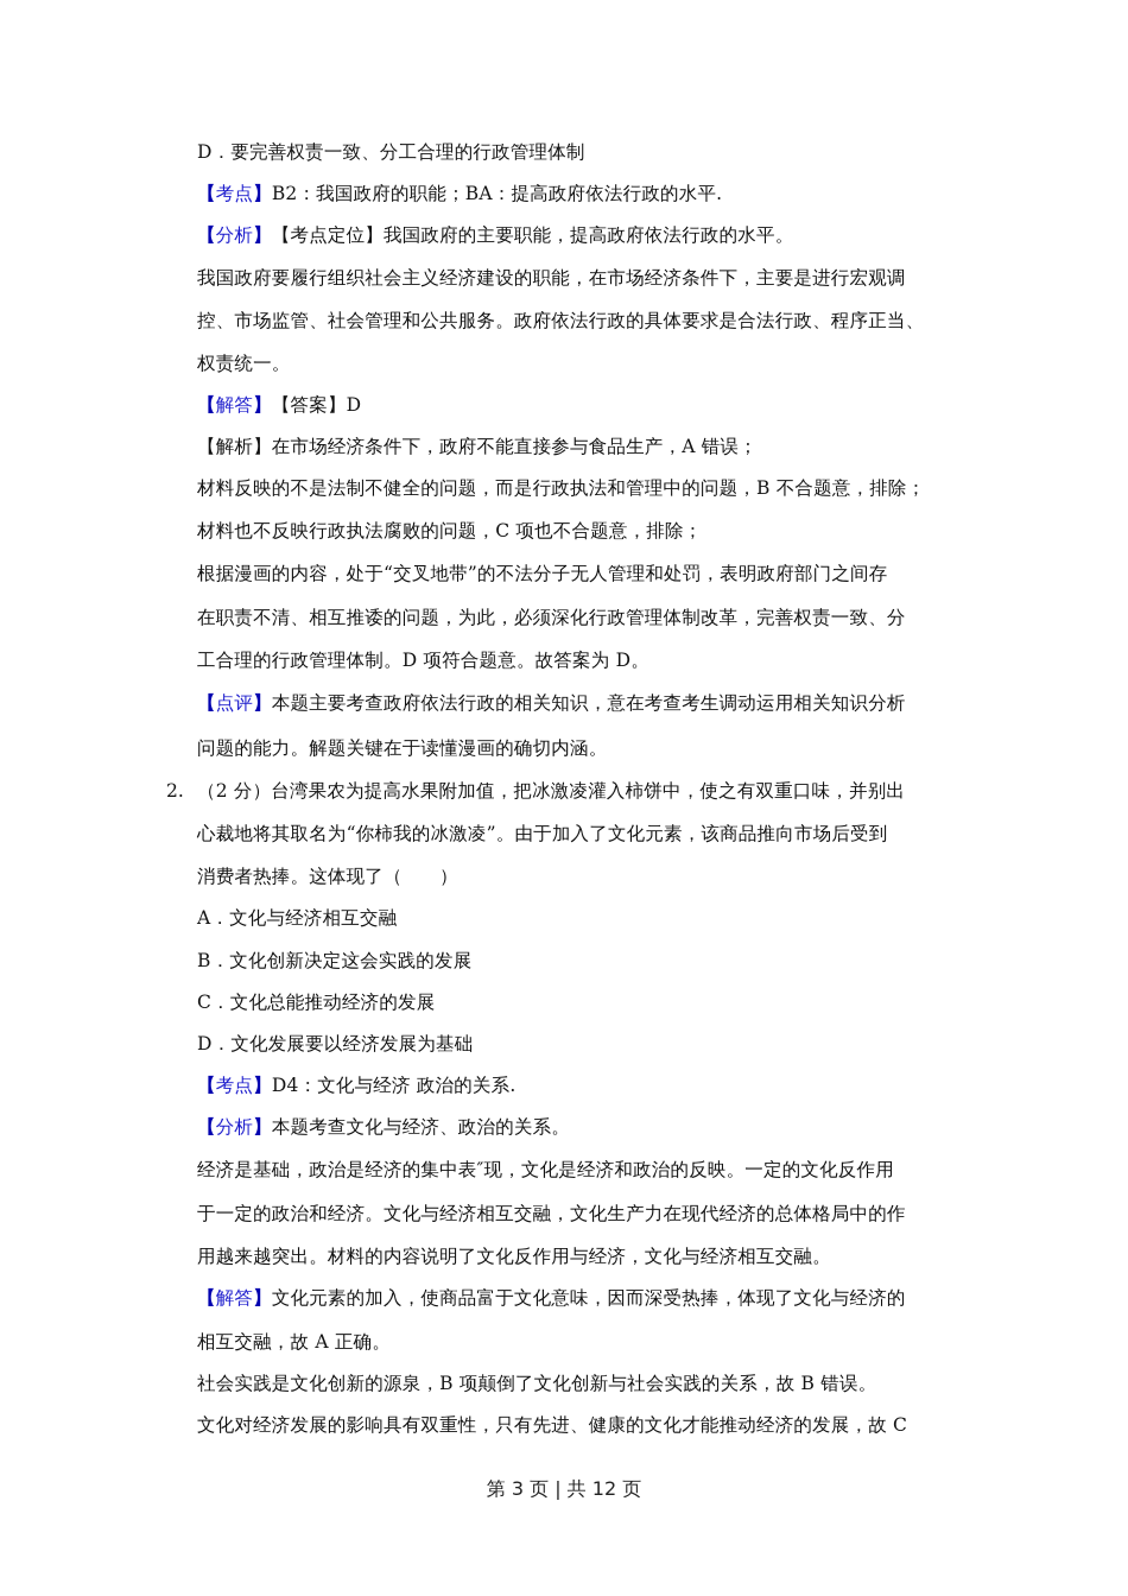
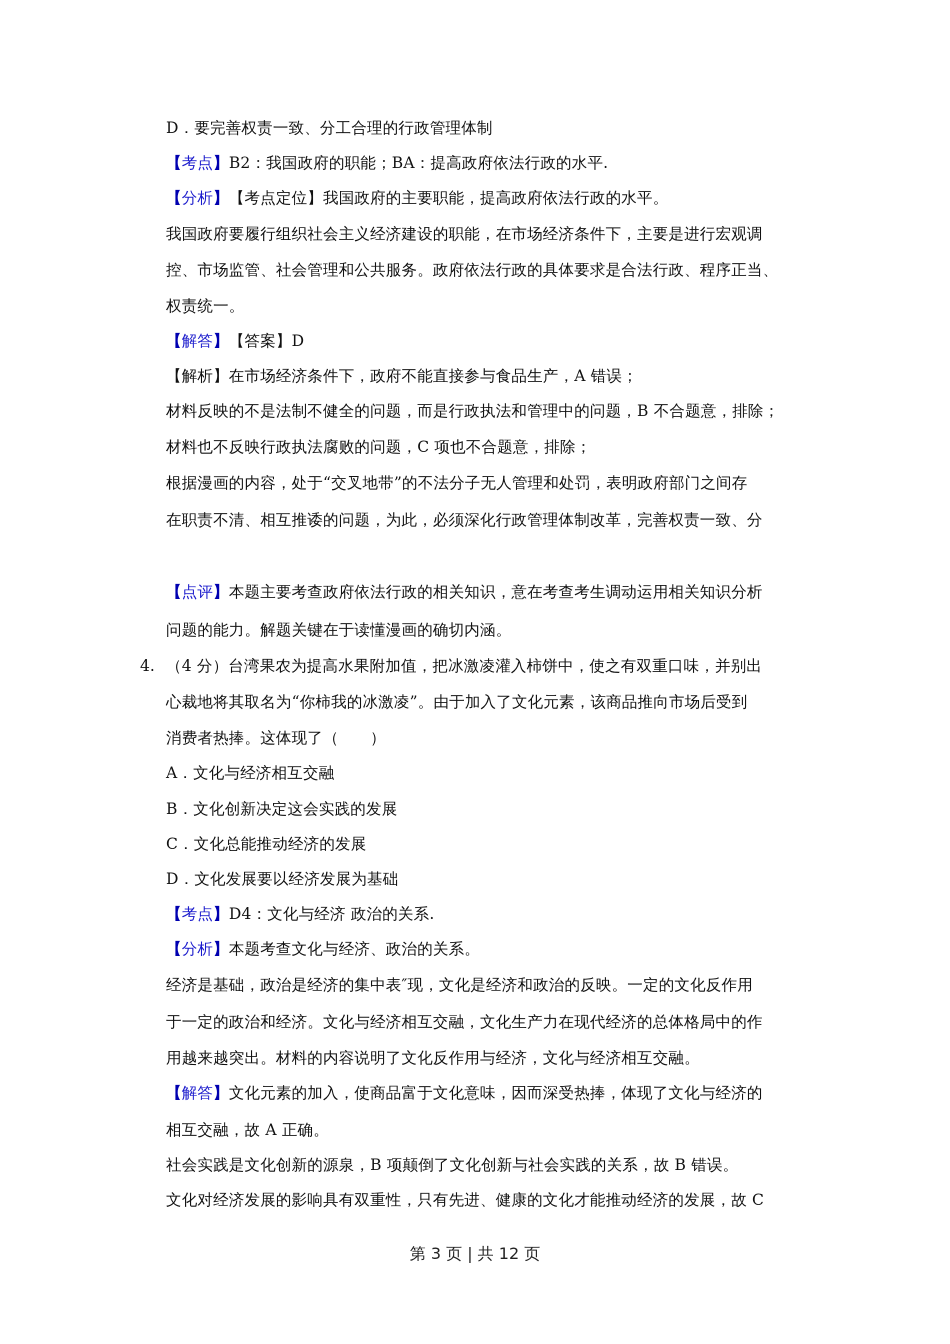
  D．要完善权责一致、分工合理的行政管理体制
  【考点】B2：我国政府的职能；BA：提高政府依法行政的水平.
  【分析】【考点定位】我国政府的主要职能，提高政府依法行政的水平。
  我国政府要履行组织社会主义经济建设的职能，在市场经济条件下，主要是进行宏观调
  控、市场监管、社会管理和公共服务。政府依法行政的具体要求是合法行政、程序正当、
  权责统一。
  【解答】【答案】D
  【解析】在市场经济条件下，政府不能直接参与食品生产，A 错误；
  材料反映的不是法制不健全的问题，而是行政执法和管理中的问题，B 不合题意，排除；
  材料也不反映行政执法腐败的问题，C 项也不合题意，排除；
  根据漫画的内容，处于“交叉地带”的不法分子无人管理和处罚，表明政府部门之间存
  在职责不清、相互推诿的问题，为此，必须深化行政管理体制改革，完善权责一致、分
- 工合理的行政管理体制。D 项符合题意。故答案为 D。
  【点评】本题主要考查政府依法行政的相关知识，意在考查考生调动运用相关知识分析
  问题的能力。解题关键在于读懂漫画的确切内涵。
- 2.
+ 4.
- （2 分）台湾果农为提高水果附加值，把冰激凌灌入柿饼中，使之有双重口味，并别出
+ （4 分）台湾果农为提高水果附加值，把冰激凌灌入柿饼中，使之有双重口味，并别出
  心裁地将其取名为“你柿我的冰激凌”。由于加入了文化元素，该商品推向市场后受到
  消费者热捧。这体现了（ ）
  A．文化与经济相互交融
  B．文化创新决定这会实践的发展
  C．文化总能推动经济的发展
  D．文化发展要以经济发展为基础
  【考点】D4：文化与经济 政治的关系.
  【分析】本题考查文化与经济、政治的关系。
  经济是基础，政治是经济的集中表″现，文化是经济和政治的反映。一定的文化反作用
  于一定的政治和经济。文化与经济相互交融，文化生产力在现代经济的总体格局中的作
  用越来越突出。材料的内容说明了文化反作用与经济，文化与经济相互交融。
  【解答】文化元素的加入，使商品富于文化意味，因而深受热捧，体现了文化与经济的
  相互交融，故 A 正确。
  社会实践是文化创新的源泉，B 项颠倒了文化创新与社会实践的关系，故 B 错误。
  文化对经济发展的影响具有双重性，只有先进、健康的文化才能推动经济的发展，故 C
  第 3 页 | 共 12 页
